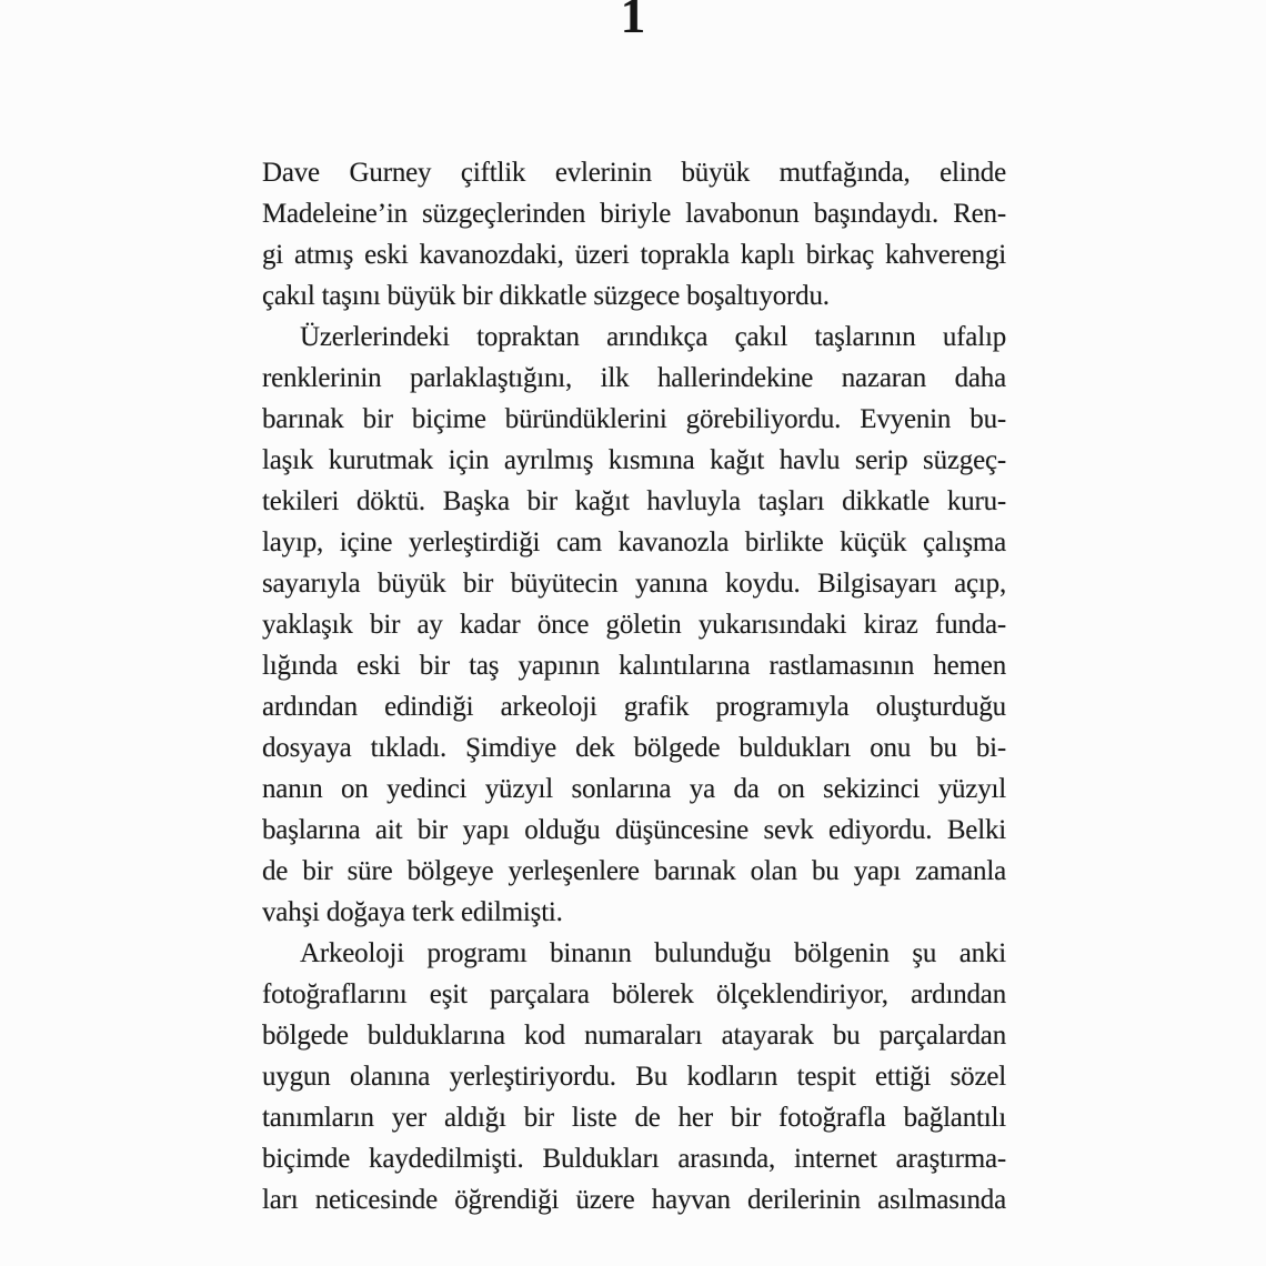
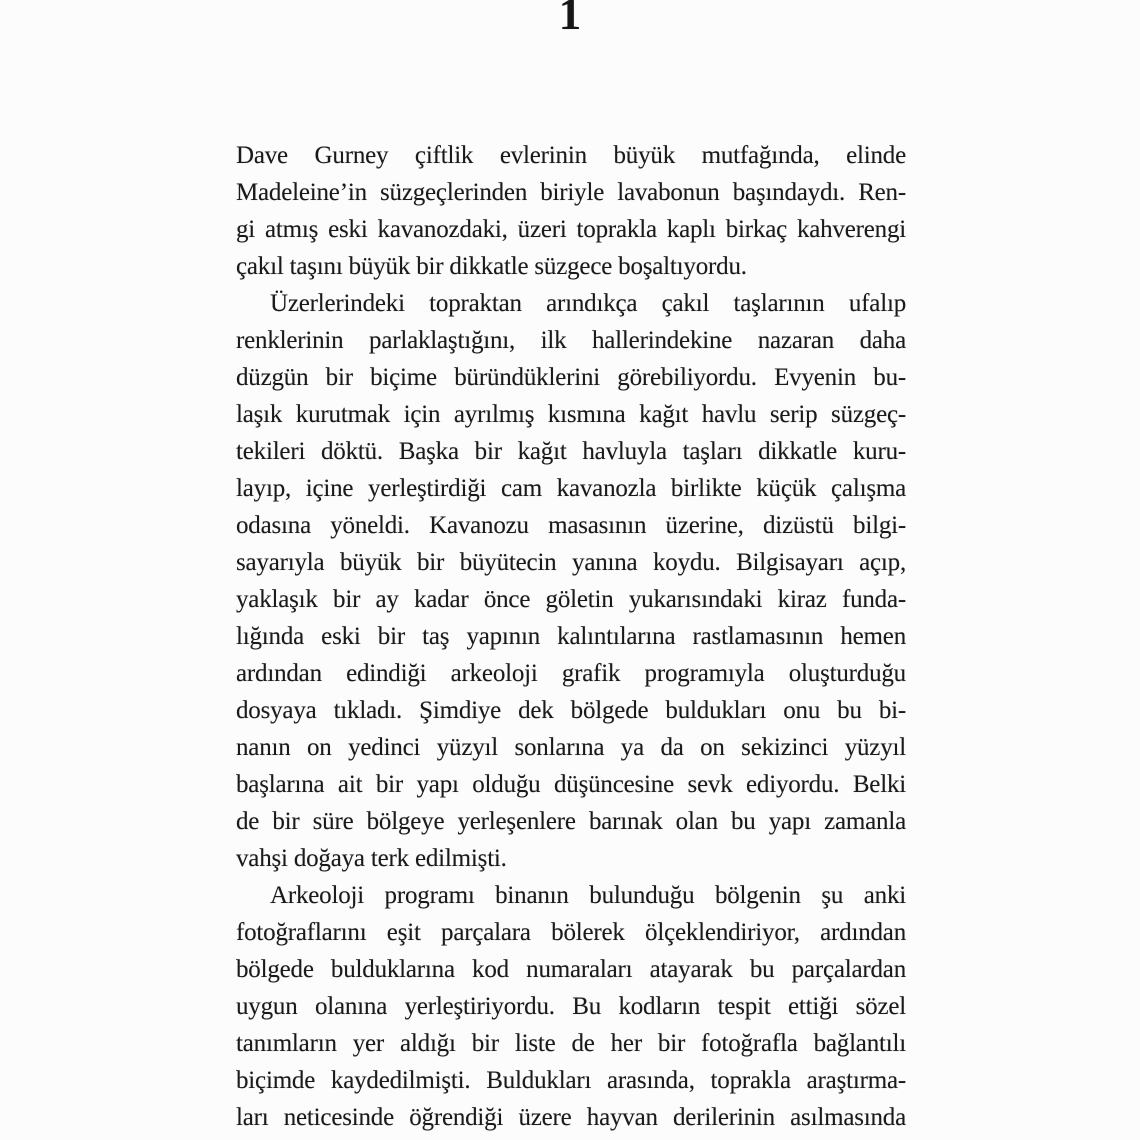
  1
  Dave Gurney çiftlik evlerinin büyük mutfağında, elinde
  Madeleine’in süzgeçlerinden biriyle lavabonun başındaydı. Ren-
  gi atmış eski kavanozdaki, üzeri toprakla kaplı birkaç kahverengi
  çakıl taşını büyük bir dikkatle süzgece boşaltıyordu.
  Üzerlerindeki topraktan arındıkça çakıl taşlarının ufalıp
  renklerinin parlaklaştığını, ilk hallerindekine nazaran daha
- barınak bir biçime büründüklerini görebiliyordu. Evyenin bu-
+ düzgün bir biçime büründüklerini görebiliyordu. Evyenin bu-
  laşık kurutmak için ayrılmış kısmına kağıt havlu serip süzgeç-
  tekileri döktü. Başka bir kağıt havluyla taşları dikkatle kuru-
  layıp, içine yerleştirdiği cam kavanozla birlikte küçük çalışma
+ odasına yöneldi. Kavanozu masasının üzerine, dizüstü bilgi-
  sayarıyla büyük bir büyütecin yanına koydu. Bilgisayarı açıp,
  yaklaşık bir ay kadar önce göletin yukarısındaki kiraz funda-
  lığında eski bir taş yapının kalıntılarına rastlamasının hemen
  ardından edindiği arkeoloji grafik programıyla oluşturduğu
  dosyaya tıkladı. Şimdiye dek bölgede buldukları onu bu bi-
  nanın on yedinci yüzyıl sonlarına ya da on sekizinci yüzyıl
  başlarına ait bir yapı olduğu düşüncesine sevk ediyordu. Belki
  de bir süre bölgeye yerleşenlere barınak olan bu yapı zamanla
  vahşi doğaya terk edilmişti.
  Arkeoloji programı binanın bulunduğu bölgenin şu anki
  fotoğraflarını eşit parçalara bölerek ölçeklendiriyor, ardından
  bölgede bulduklarına kod numaraları atayarak bu parçalardan
  uygun olanına yerleştiriyordu. Bu kodların tespit ettiği sözel
  tanımların yer aldığı bir liste de her bir fotoğrafla bağlantılı
- biçimde kaydedilmişti. Buldukları arasında, internet araştırma-
+ biçimde kaydedilmişti. Buldukları arasında, toprakla araştırma-
  ları neticesinde öğrendiği üzere hayvan derilerinin asılmasında
